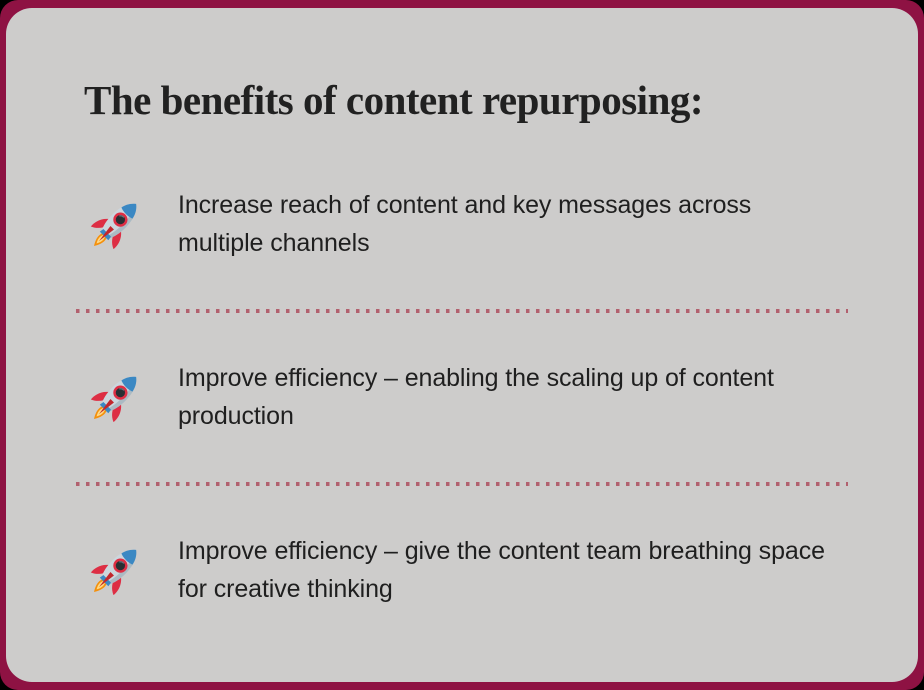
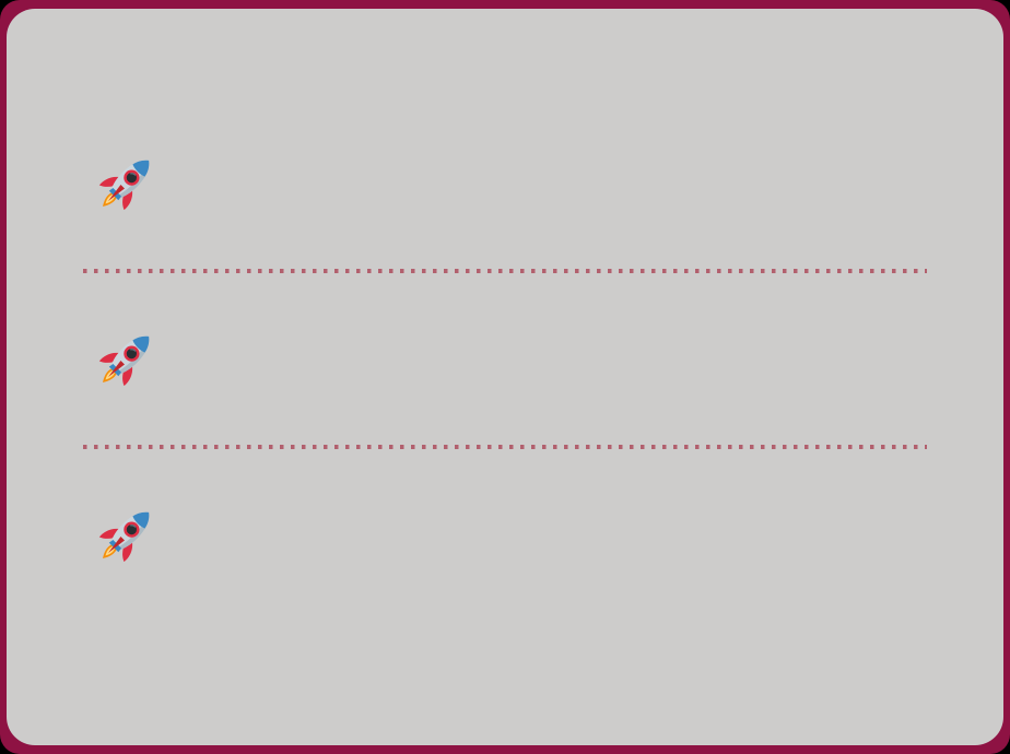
- The benefits of content repurposing:
- Increase reach of content and key messages across multiple channels
- Improve efficiency – enabling the scaling up of content production
- Improve efficiency – give the content team breathing space for creative thinking
